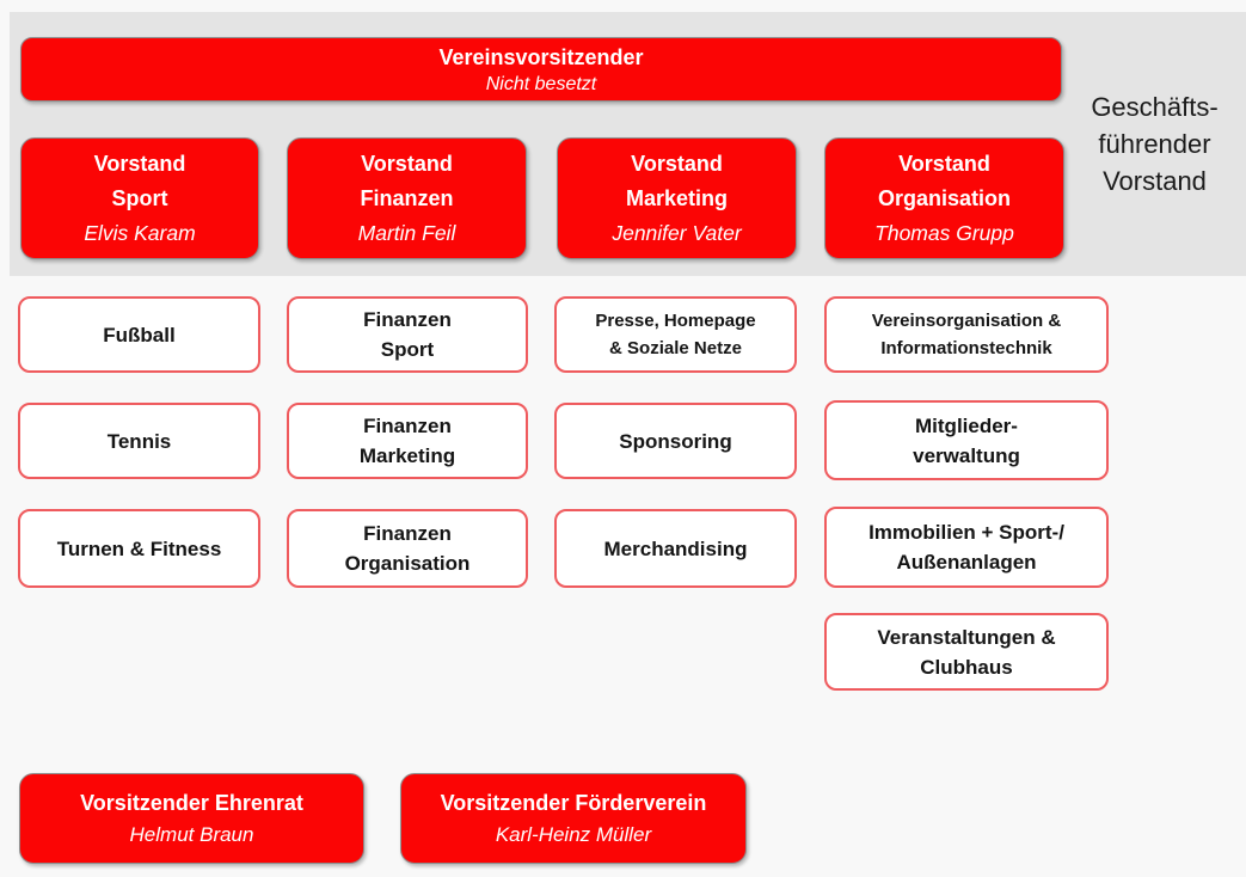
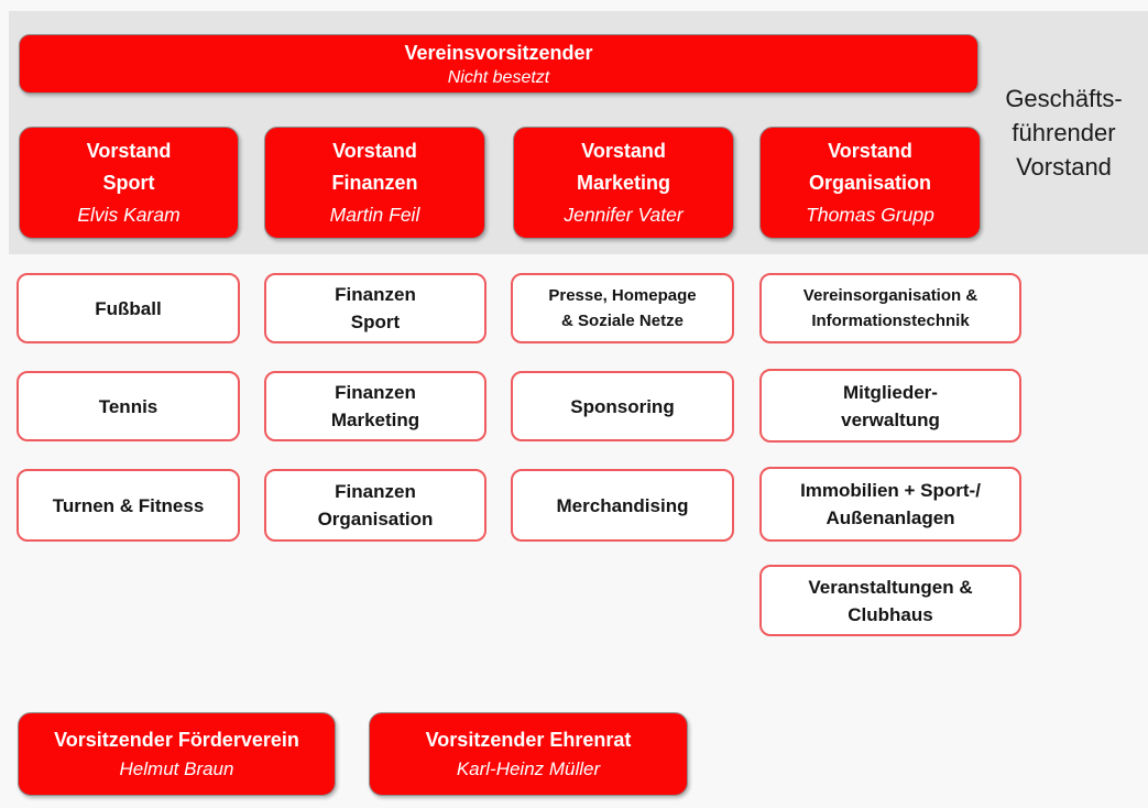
  Vereinsvorsitzender
  Nicht besetzt
  Vorstand
  Sport
  Elvis Karam
  Vorstand
  Finanzen
  Martin Feil
  Vorstand
  Marketing
  Jennifer Vater
  Vorstand
  Organisation
  Thomas Grupp
  Geschäfts-
  führender
  Vorstand
  Fußball
  Tennis
  Turnen & Fitness
  Finanzen
  Sport
  Finanzen
  Marketing
  Finanzen
  Organisation
  Presse, Homepage
  & Soziale Netze
  Sponsoring
  Merchandising
  Vereinsorganisation &
  Informationstechnik
  Mitglieder-
  verwaltung
  Immobilien + Sport-/
  Außenanlagen
  Veranstaltungen &
  Clubhaus
- Vorsitzender Ehrenrat
+ Vorsitzender Förderverein
  Helmut Braun
- Vorsitzender Förderverein
+ Vorsitzender Ehrenrat
  Karl-Heinz Müller
